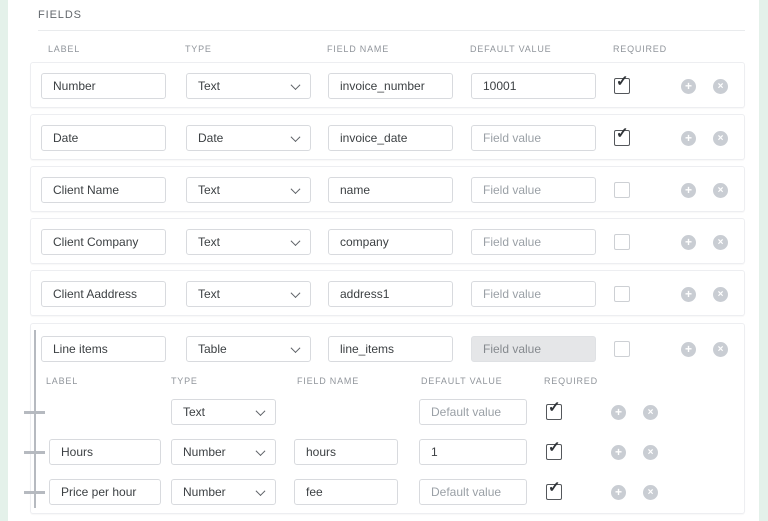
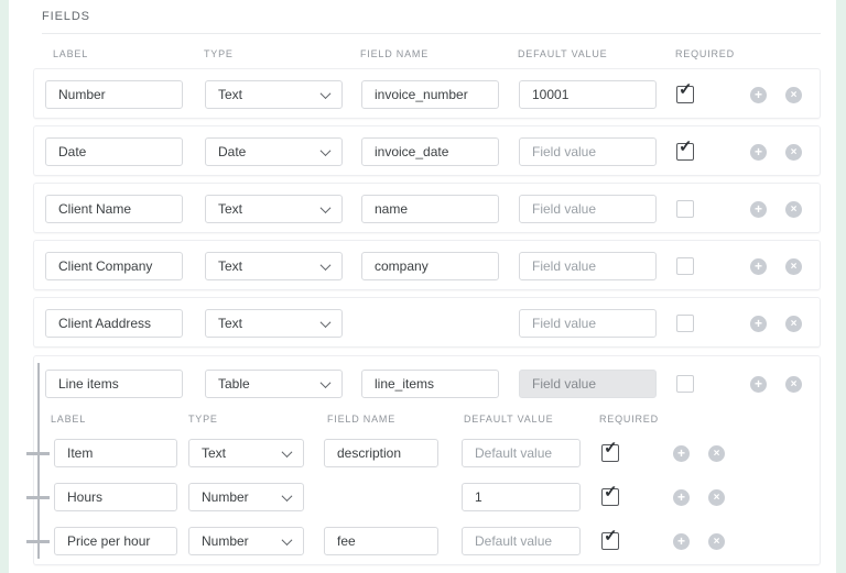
  FIELDS
  LABEL
  TYPE
  FIELD NAME
  DEFAULT VALUE
  REQUIRED
  Number
  Text
  invoice_number
  10001
  ✓
  +
  ×
  Date
  Date
  invoice_date
  Field value
  ✓
  +
  ×
  Client Name
  Text
  name
  Field value
  +
  ×
  Client Company
  Text
  company
  Field value
  +
  ×
  Client Aaddress
  Text
- address1
  Field value
  +
  ×
  Line items
  Table
  line_items
  Field value
  +
  ×
  LABEL
  TYPE
  FIELD NAME
  DEFAULT VALUE
  REQUIRED
+ Item
  Text
+ description
  Default value
  ✓
  +
  ×
  Hours
  Number
- hours
  1
  ✓
  +
  ×
  Price per hour
  Number
  fee
  Default value
  ✓
  +
  ×
